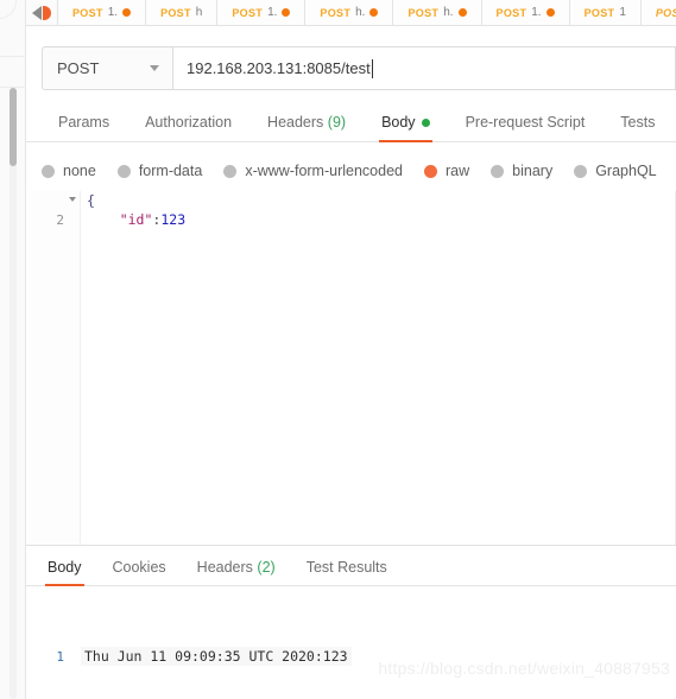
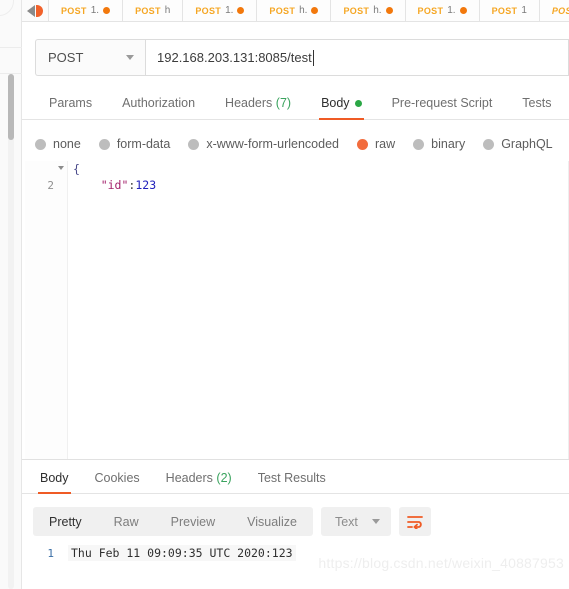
  POST
  1.
  POST
  h
  POST
  1.
  POST
  h.
  POST
  h.
  POST
  1.
  POST
  1
  POST
  192.168.203.131:8085/test
  Params
  Authorization
- Headers (9)
+ Headers (7)
  Body
  Pre-request Script
  Tests
  none
  form-data
  x-www-form-urlencoded
  raw
  binary
  GraphQL
  {
  2
  "id":123
  Body
  Cookies
  Headers (2)
  Test Results
+ Pretty
+ Raw
+ Preview
+ Visualize
+ Text
  1
- Thu Jun 11 09:09:35 UTC 2020:123
+ Thu Feb 11 09:09:35 UTC 2020:123
